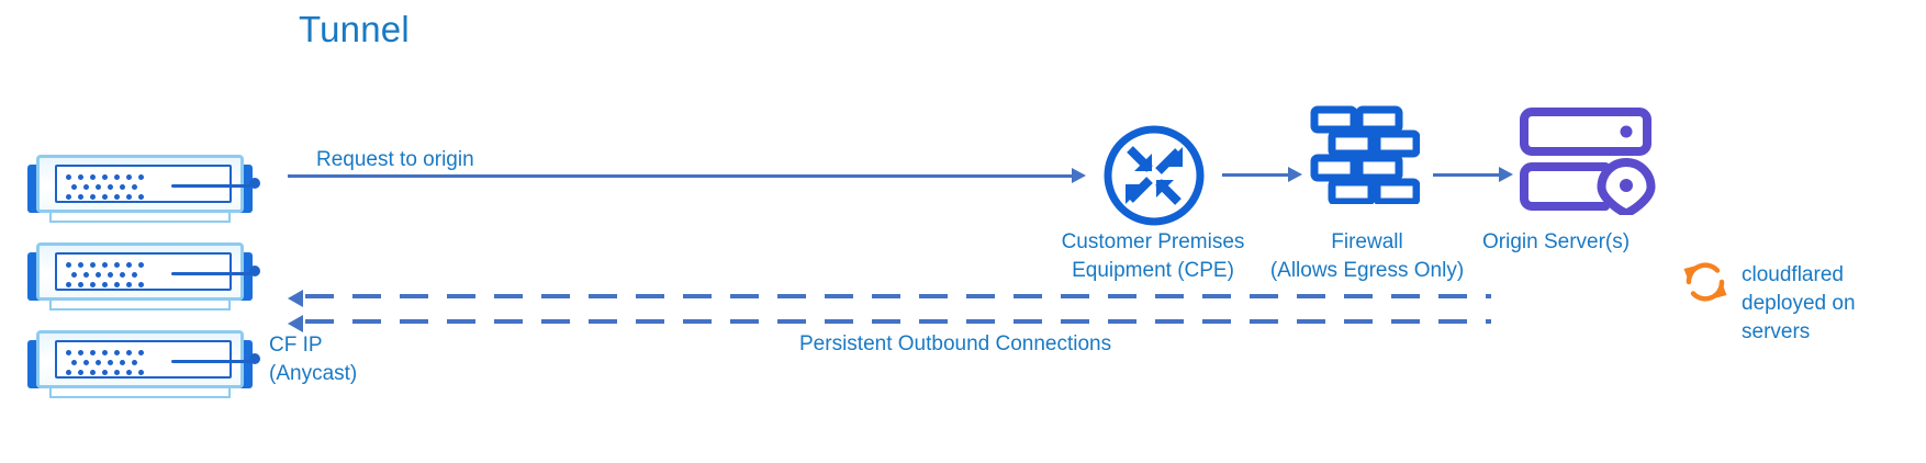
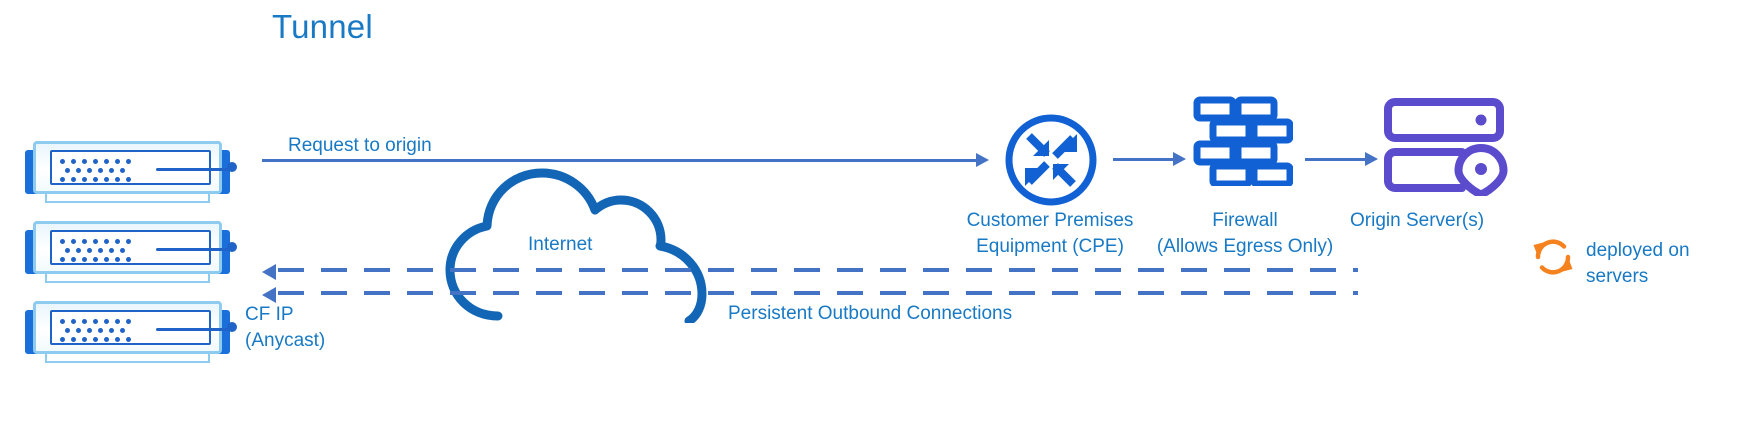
  Tunnel
  CF IP
  (Anycast)
  Request to origin
+ Internet
  Persistent Outbound Connections
  Customer Premises
  Equipment (CPE)
  Firewall
  (Allows Egress Only)
  Origin Server(s)
- cloudflared
  deployed on
  servers
